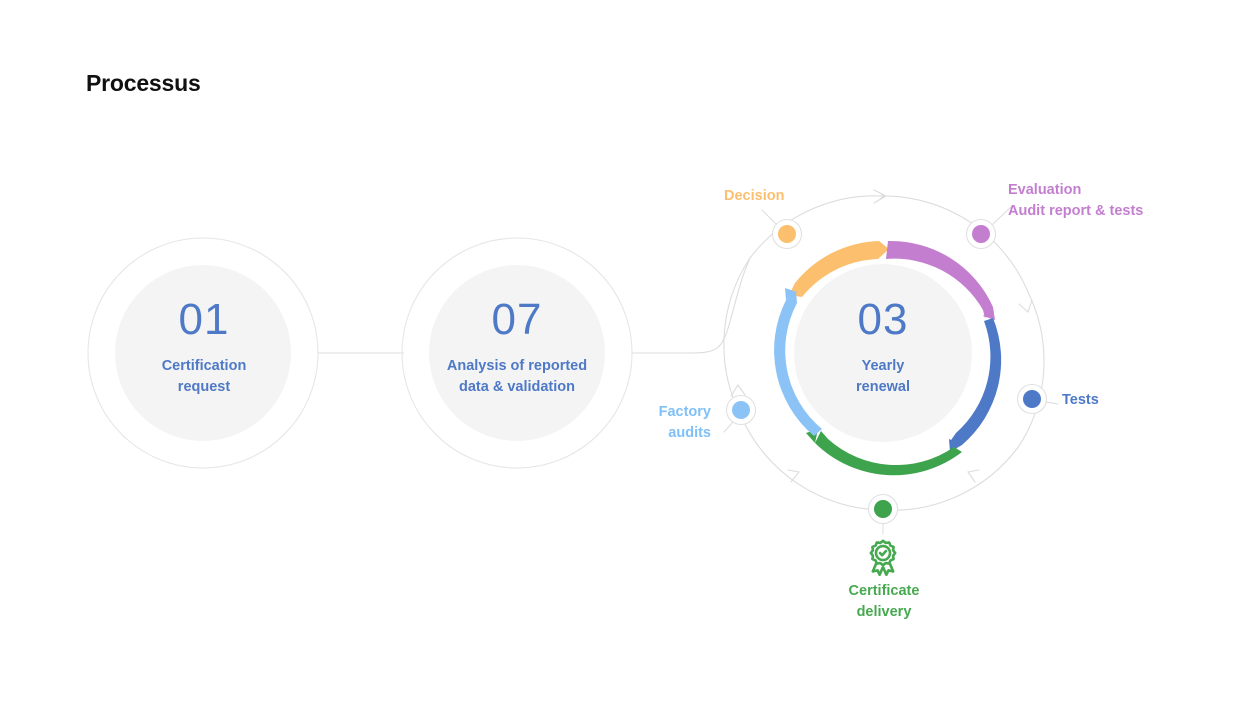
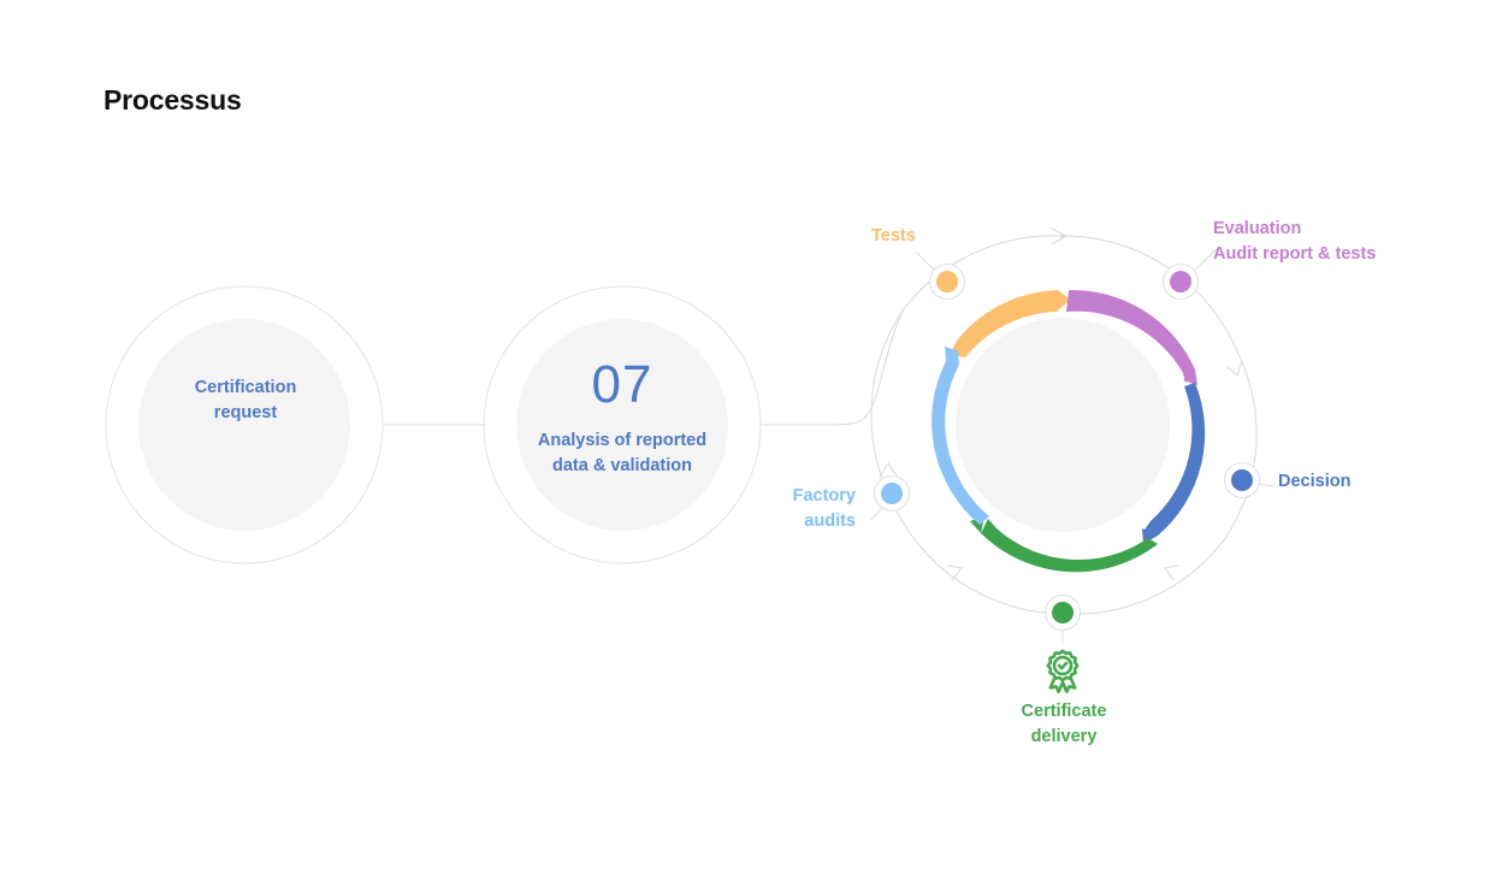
  Processus
- 01
  Certification
  request
  07
  Analysis of reported
  data & validation
- 03
- Yearly
- renewal
- Decision
+ Tests
  Evaluation
  Audit report & tests
- Tests
+ Decision
  Factory
  audits
  Certificate
  delivery
